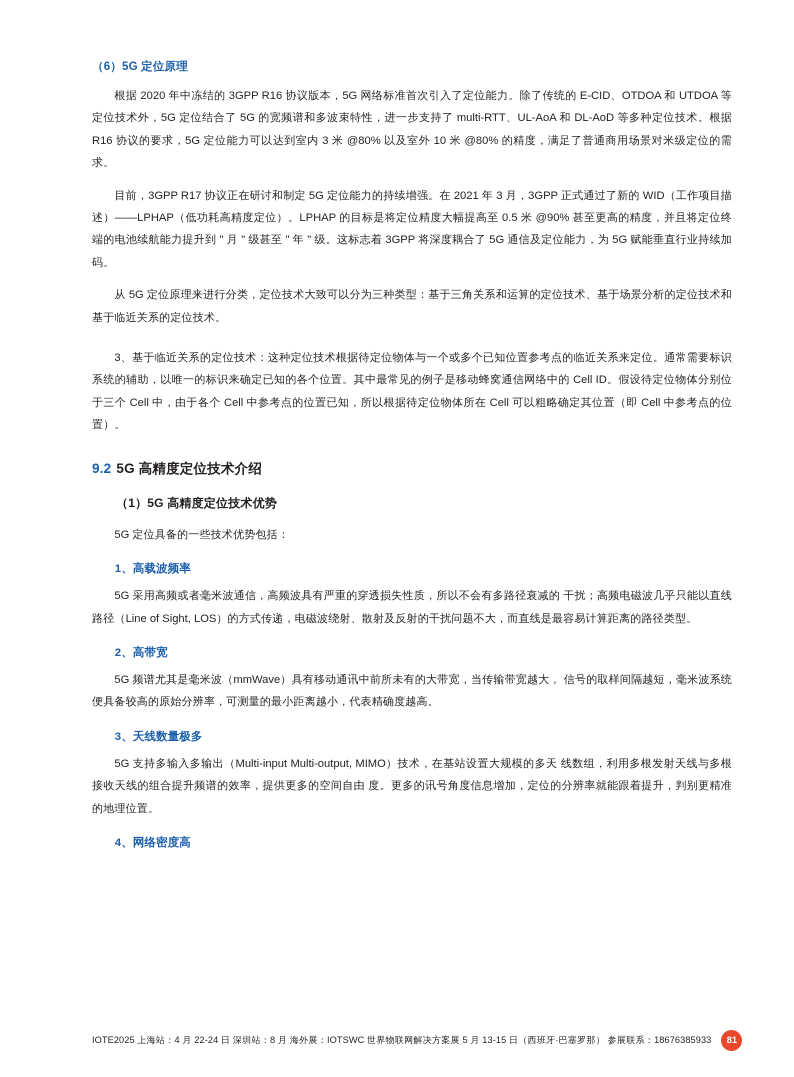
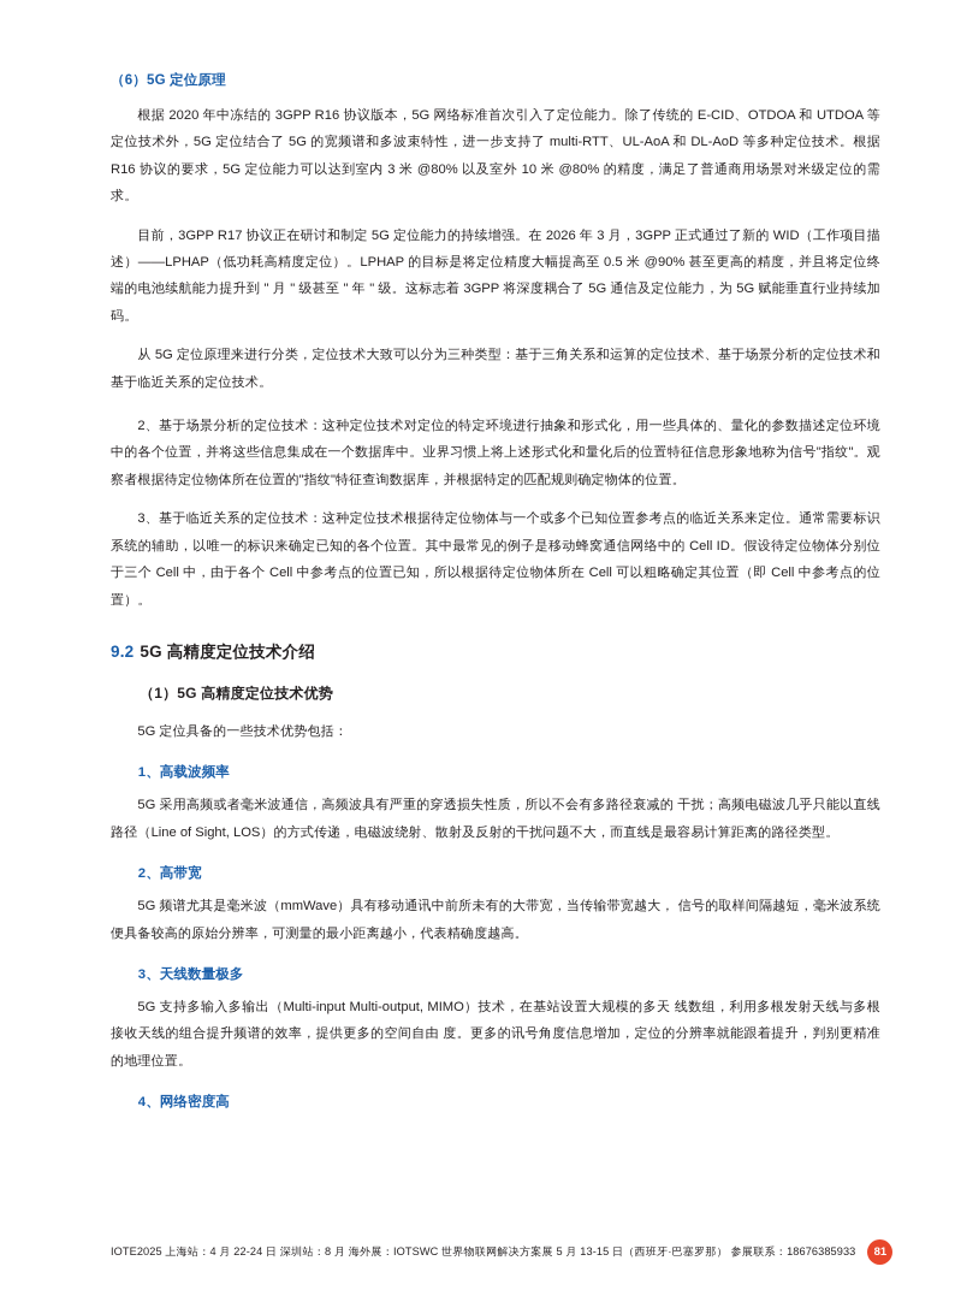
  （6）5G 定位原理
  根据 2020 年中冻结的 3GPP R16 协议版本，5G 网络标准首次引入了定位能力。除了传统的 E-CID、OTDOA 和 UTDOA 等定位技术外，5G 定位结合了 5G 的宽频谱和多波束特性，进一步支持了 multi-RTT、UL-AoA 和 DL-AoD 等多种定位技术。根据 R16 协议的要求，5G 定位能力可以达到室内 3 米 @80% 以及室外 10 米 @80% 的精度，满足了普通商用场景对米级定位的需求。
- 目前，3GPP R17 协议正在研讨和制定 5G 定位能力的持续增强。在 2021 年 3 月，3GPP 正式通过了新的 WID（工作项目描述）——LPHAP（低功耗高精度定位）。LPHAP 的目标是将定位精度大幅提高至 0.5 米 @90% 甚至更高的精度，并且将定位终端的电池续航能力提升到 " 月 " 级甚至 " 年 " 级。这标志着 3GPP 将深度耦合了 5G 通信及定位能力，为 5G 赋能垂直行业持续加码。
+ 目前，3GPP R17 协议正在研讨和制定 5G 定位能力的持续增强。在 2026 年 3 月，3GPP 正式通过了新的 WID（工作项目描述）——LPHAP（低功耗高精度定位）。LPHAP 的目标是将定位精度大幅提高至 0.5 米 @90% 甚至更高的精度，并且将定位终端的电池续航能力提升到 " 月 " 级甚至 " 年 " 级。这标志着 3GPP 将深度耦合了 5G 通信及定位能力，为 5G 赋能垂直行业持续加码。
  从 5G 定位原理来进行分类，定位技术大致可以分为三种类型：基于三角关系和运算的定位技术、基于场景分析的定位技术和基于临近关系的定位技术。
+ 2、基于场景分析的定位技术：这种定位技术对定位的特定环境进行抽象和形式化，用一些具体的、量化的参数描述定位环境中的各个位置，并将这些信息集成在一个数据库中。业界习惯上将上述形式化和量化后的位置特征信息形象地称为信号"指纹"。观察者根据待定位物体所在位置的"指纹"特征查询数据库，并根据特定的匹配规则确定物体的位置。
  3、基于临近关系的定位技术：这种定位技术根据待定位物体与一个或多个已知位置参考点的临近关系来定位。通常需要标识系统的辅助，以唯一的标识来确定已知的各个位置。其中最常见的例子是移动蜂窝通信网络中的 Cell ID。假设待定位物体分别位于三个 Cell 中，由于各个 Cell 中参考点的位置已知，所以根据待定位物体所在 Cell 可以粗略确定其位置（即 Cell 中参考点的位置）。
  9.2
  5G 高精度定位技术介绍
  （1）5G 高精度定位技术优势
  5G 定位具备的一些技术优势包括：
  1、高载波频率
  5G 采用高频或者毫米波通信，高频波具有严重的穿透损失性质，所以不会有多路径衰减的 干扰；高频电磁波几乎只能以直线路径（Line of Sight, LOS）的方式传递，电磁波绕射、散射及反射的干扰问题不大，而直线是最容易计算距离的路径类型。
  2、高带宽
  5G 频谱尤其是毫米波（mmWave）具有移动通讯中前所未有的大带宽，当传输带宽越大， 信号的取样间隔越短，毫米波系统便具备较高的原始分辨率，可测量的最小距离越小，代表精确度越高。
  3、天线数量极多
  5G 支持多输入多输出（Multi-input Multi-output, MIMO）技术，在基站设置大规模的多天 线数组，利用多根发射天线与多根接收天线的组合提升频谱的效率，提供更多的空间自由 度。更多的讯号角度信息增加，定位的分辨率就能跟着提升，判别更精准的地理位置。
  4、网络密度高
  IOTE2025 上海站：4 月 22-24 日 深圳站：8 月 海外展：IOTSWC 世界物联网解决方案展 5 月 13-15 日（西班牙·巴塞罗那） 参展联系：18676385933
  81
